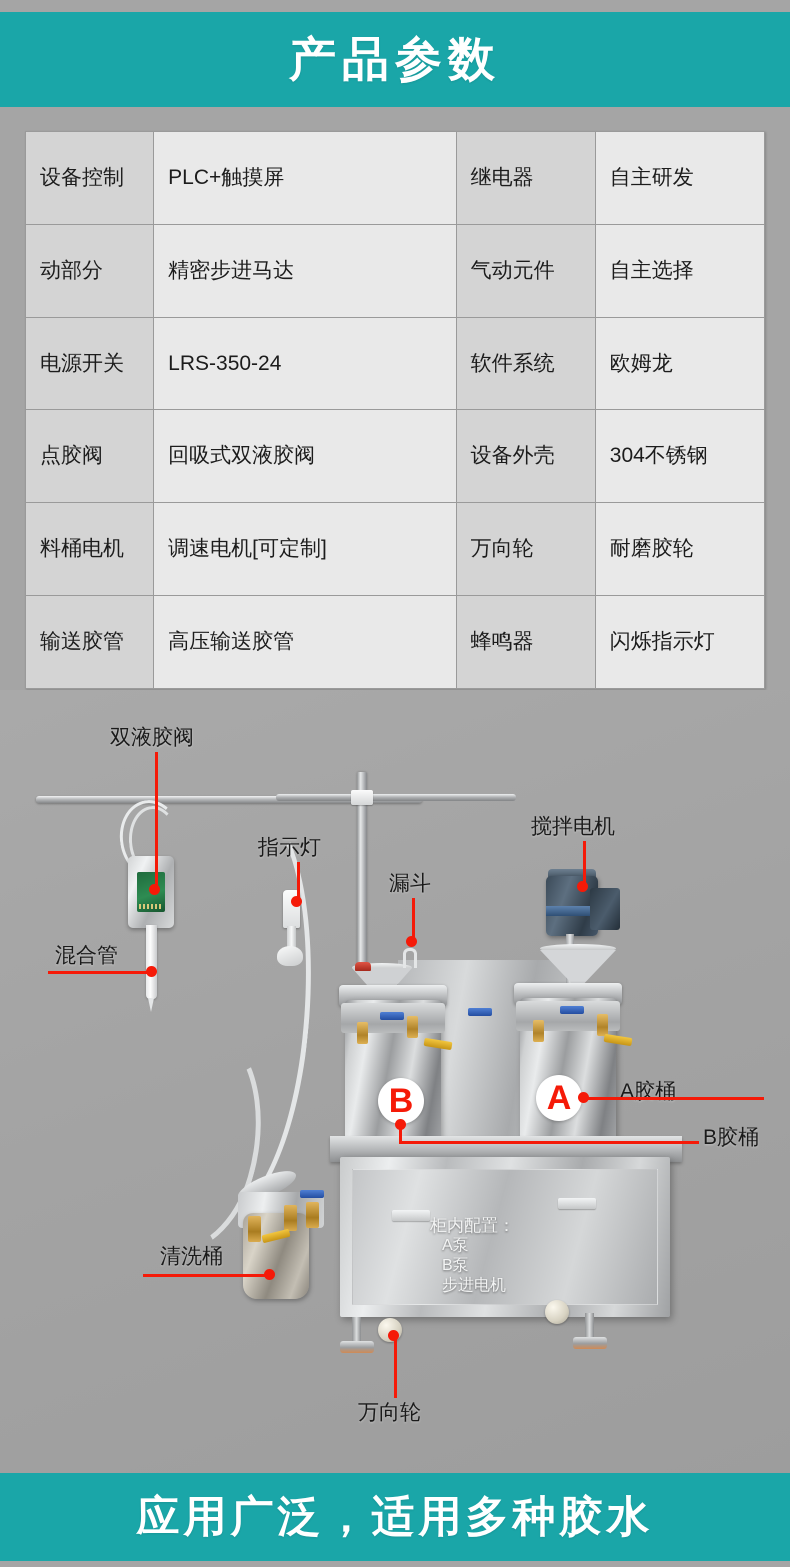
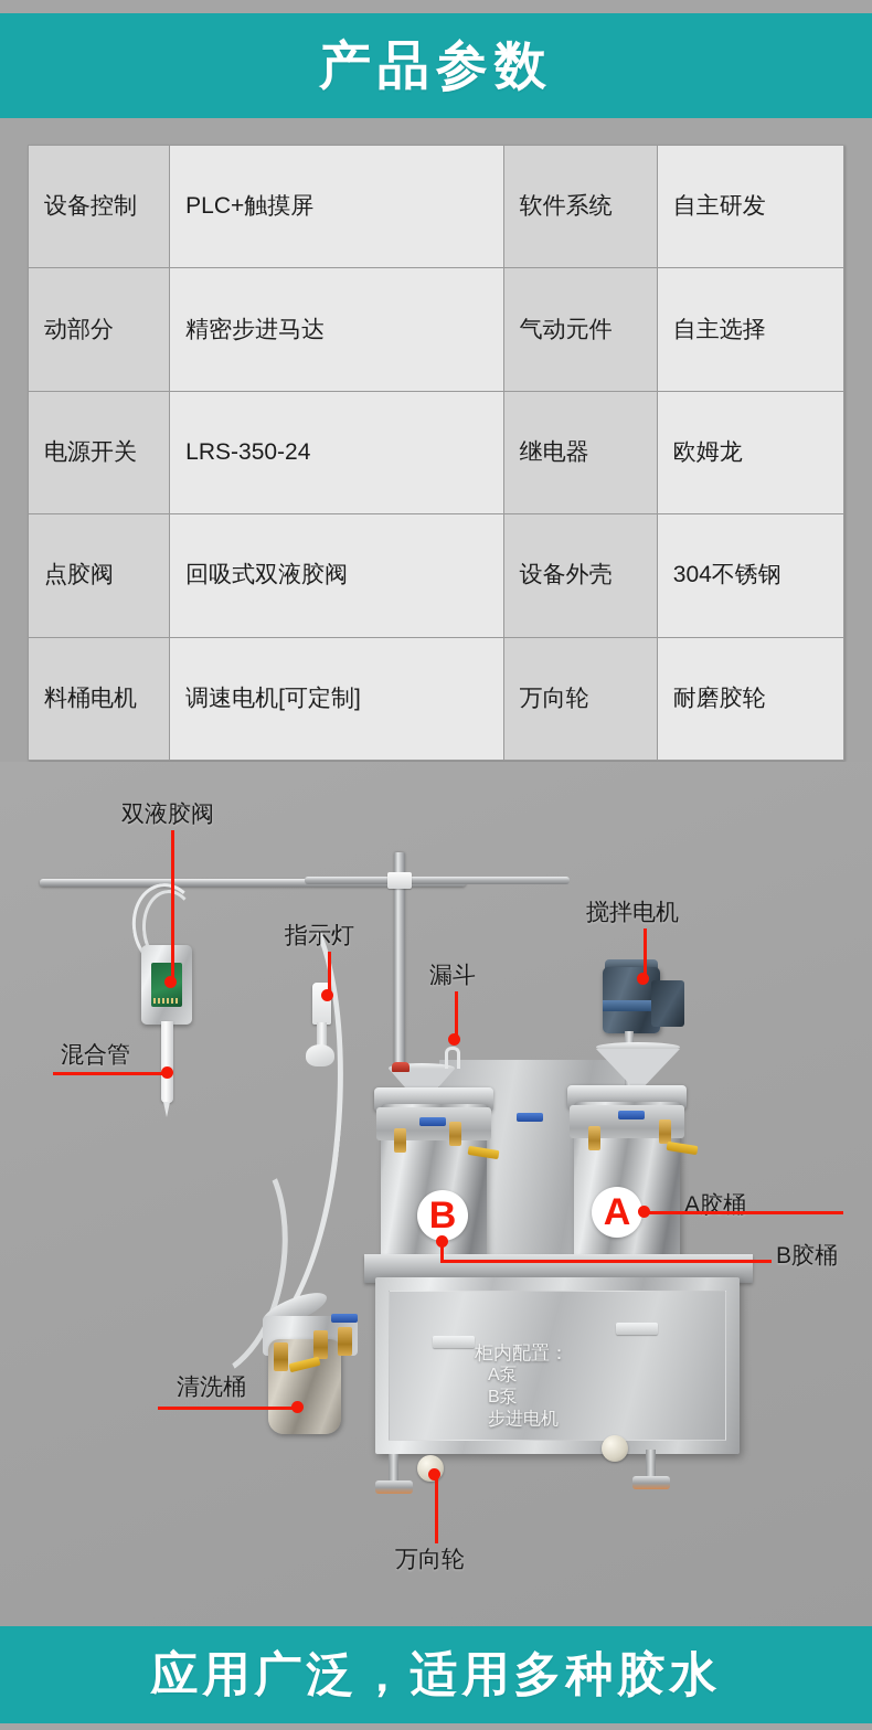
  产品参数
- 设备控制	PLC+触摸屏	继电器	自主研发
+ 设备控制	PLC+触摸屏	软件系统	自主研发
  动部分	精密步进马达	气动元件	自主选择
- 电源开关	LRS-350-24	软件系统	欧姆龙
+ 电源开关	LRS-350-24	继电器	欧姆龙
  点胶阀	回吸式双液胶阀	设备外壳	304不锈钢
  料桶电机	调速电机[可定制]	万向轮	耐磨胶轮
- 输送胶管	高压输送胶管	蜂鸣器	闪烁指示灯
  柜内配置：
  A泵
  B泵
  步进电机
  双液胶阀
  指示灯
  漏斗
  搅拌电机
  混合管
  A
  A胶桶
  B
  B胶桶
  清洗桶
  万向轮
  应用广泛，适用多种胶水
